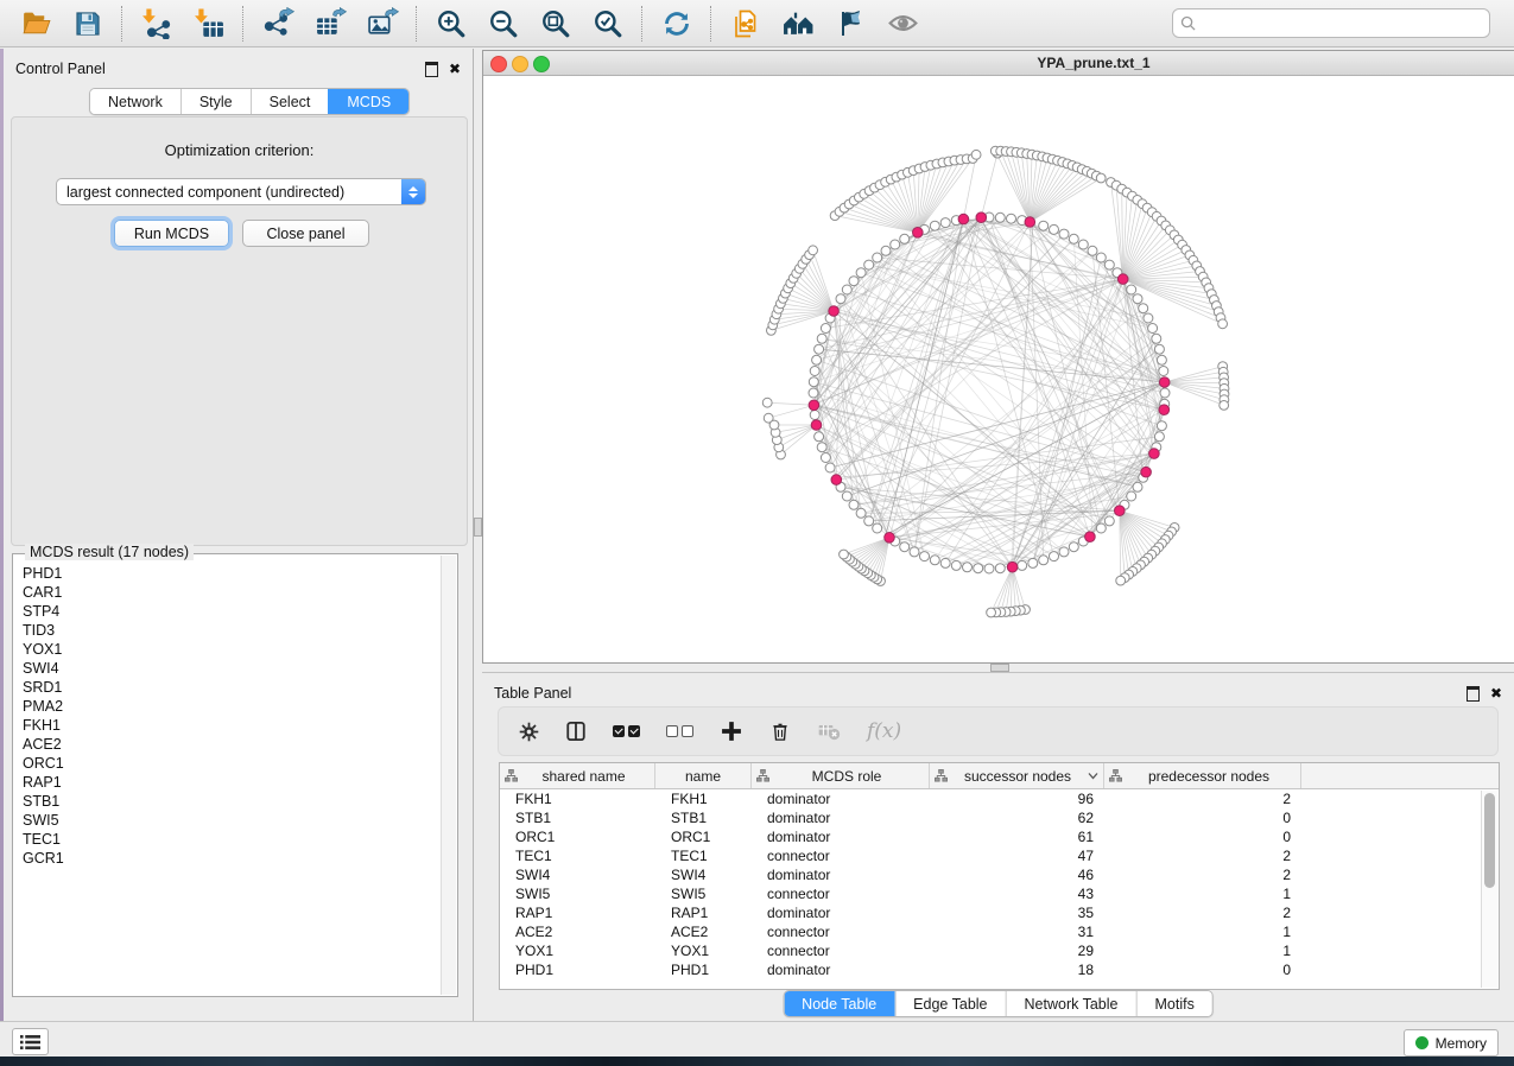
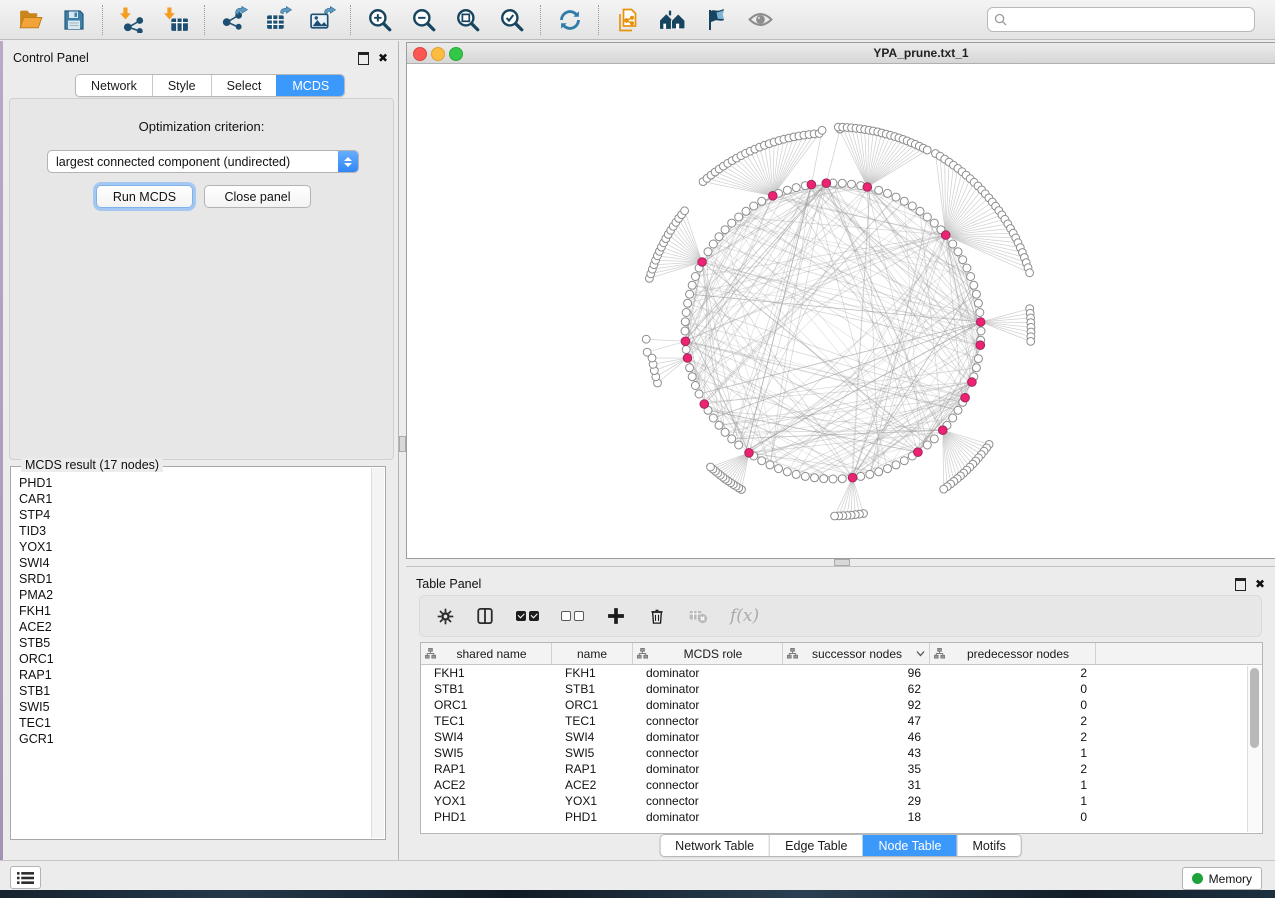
  Control Panel
  ✖
  Network
  Style
  Select
  MCDS
  Optimization criterion:
  largest connected component (undirected)
  Run MCDS
  Close panel
  MCDS result (17 nodes)
  PHD1
  CAR1
  STP4
  TID3
  YOX1
  SWI4
  SRD1
  PMA2
  FKH1
  ACE2
+ STB5
  ORC1
  RAP1
  STB1
  SWI5
  TEC1
  GCR1
  YPA_prune.txt_1
  Table Panel
  ✖
  f(x)
  shared name
  name
  MCDS role
  successor nodes
  predecessor nodes
  FKH1
  FKH1
  dominator
  96
  2
  STB1
  STB1
  dominator
  62
  0
  ORC1
  ORC1
  dominator
- 61
+ 92
  0
  TEC1
  TEC1
  connector
  47
  2
  SWI4
  SWI4
  dominator
  46
  2
  SWI5
  SWI5
  connector
  43
  1
  RAP1
  RAP1
  dominator
  35
  2
  ACE2
  ACE2
  connector
  31
  1
  YOX1
  YOX1
  connector
  29
  1
  PHD1
  PHD1
  dominator
  18
  0
- Node Table
+ Network Table
  Edge Table
- Network Table
+ Node Table
  Motifs
  Memory
